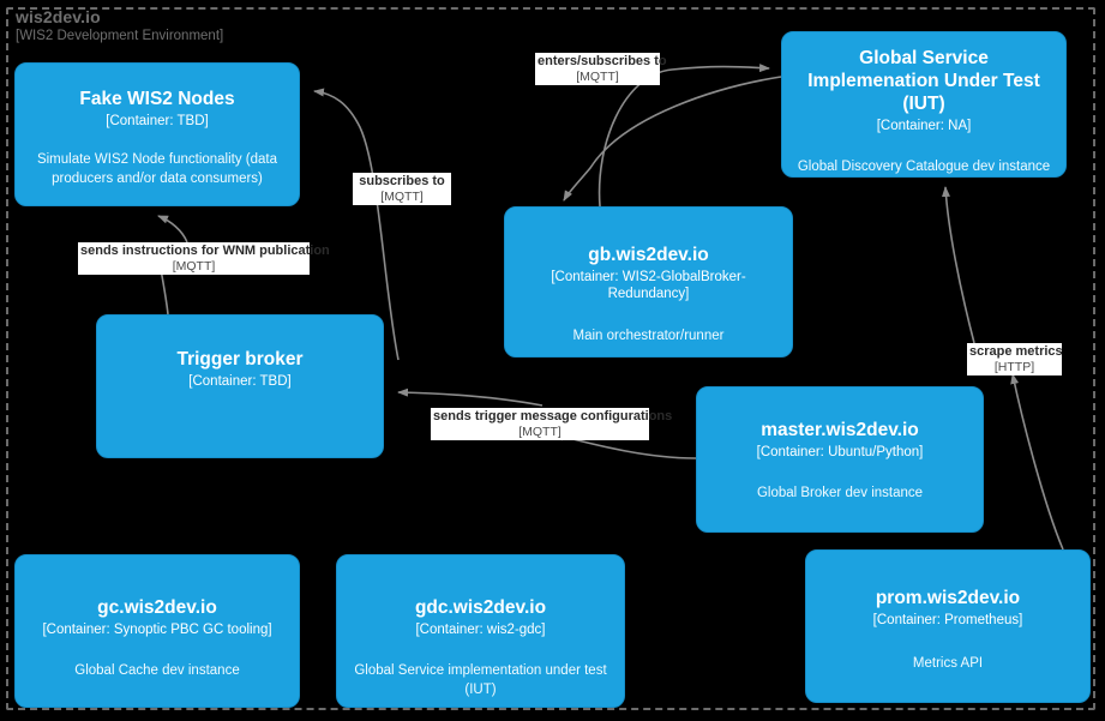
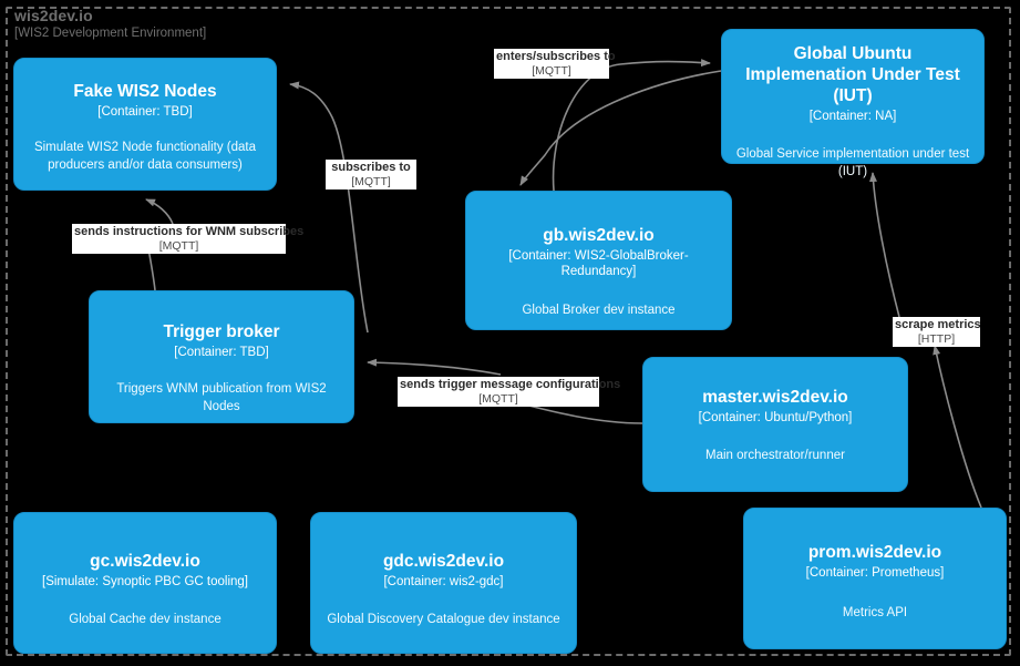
  wis2dev.io
  [WIS2 Development Environment]
  Fake WIS2 Nodes
  [Container: TBD]
  Simulate WIS2 Node functionality (data producers and/or data consumers)
- Global Service Implemenation Under Test (IUT)
+ Global Ubuntu Implemenation Under Test (IUT)
  [Container: NA]
- Global Discovery Catalogue dev instance
+ Global Service implementation under test (IUT)
  gb.wis2dev.io
  [Container: WIS2-GlobalBroker-Redundancy]
- Main orchestrator/runner
+ Global Broker dev instance
  Trigger broker
  [Container: TBD]
+ Triggers WNM publication from WIS2 Nodes
  master.wis2dev.io
  [Container: Ubuntu/Python]
- Global Broker dev instance
+ Main orchestrator/runner
  gc.wis2dev.io
- [Container: Synoptic PBC GC tooling]
+ [Simulate: Synoptic PBC GC tooling]
  Global Cache dev instance
  gdc.wis2dev.io
  [Container: wis2-gdc]
- Global Service implementation under test (IUT)
+ Global Discovery Catalogue dev instance
  prom.wis2dev.io
  [Container: Prometheus]
  Metrics API
  enters/subscribes to
  [MQTT]
  subscribes to
  [MQTT]
- sends instructions for WNM publication
+ sends instructions for WNM subscribes
  [MQTT]
  sends trigger message configurations
  [MQTT]
  scrape metrics
  [HTTP]
